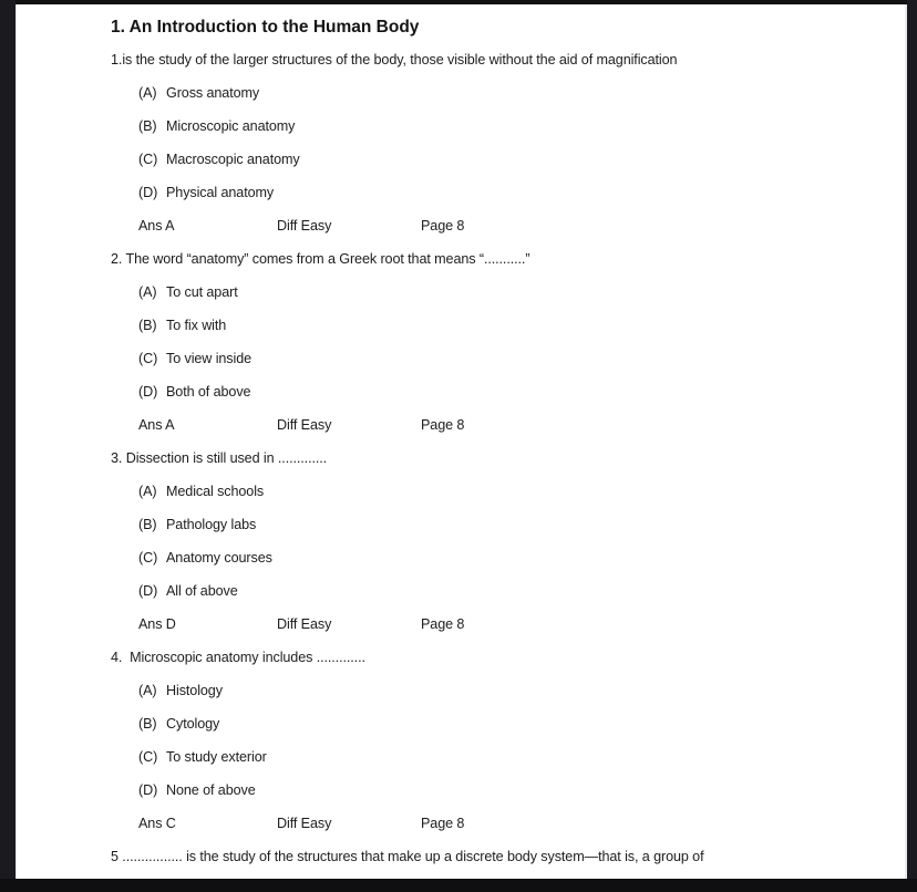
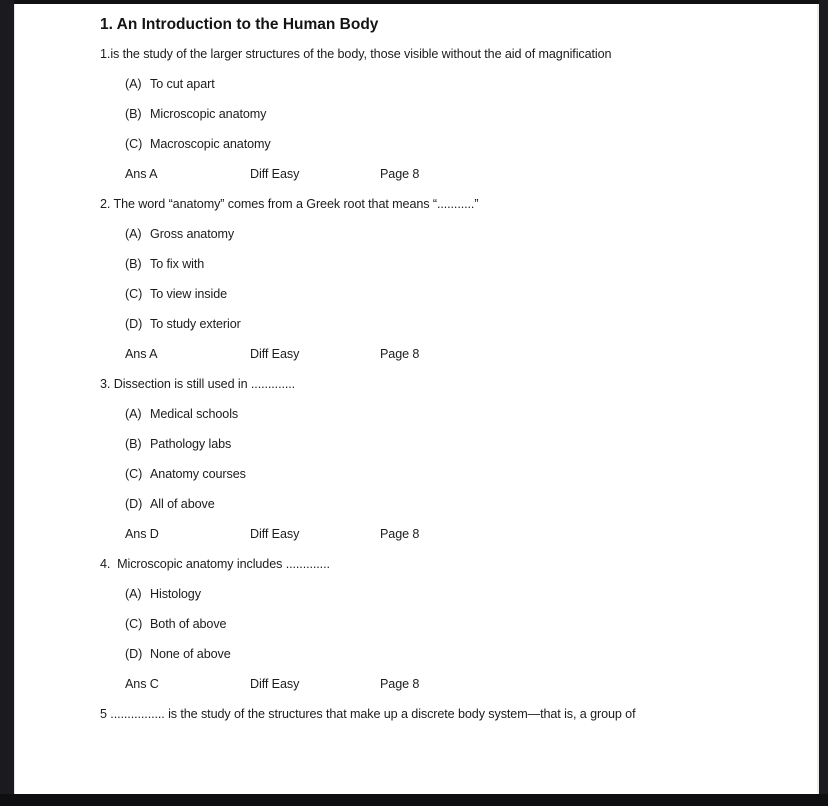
  1. An Introduction to the Human Body
  1.is the study of the larger structures of the body, those visible without the aid of magnification
- (A) Gross anatomy
+ (A) To cut apart
  (B) Microscopic anatomy
  (C) Macroscopic anatomy
- (D) Physical anatomy
  Ans A Diff Easy Page 8
  2. The word “anatomy” comes from a Greek root that means “...........”
- (A) To cut apart
+ (A) Gross anatomy
  (B) To fix with
  (C) To view inside
- (D) Both of above
+ (D) To study exterior
  Ans A Diff Easy Page 8
  3. Dissection is still used in .............
  (A) Medical schools
  (B) Pathology labs
  (C) Anatomy courses
  (D) All of above
  Ans D Diff Easy Page 8
  4. Microscopic anatomy includes .............
  (A) Histology
- (B) Cytology
- (C) To study exterior
+ (C) Both of above
  (D) None of above
  Ans C Diff Easy Page 8
  5 ................ is the study of the structures that make up a discrete body system—that is, a group of
